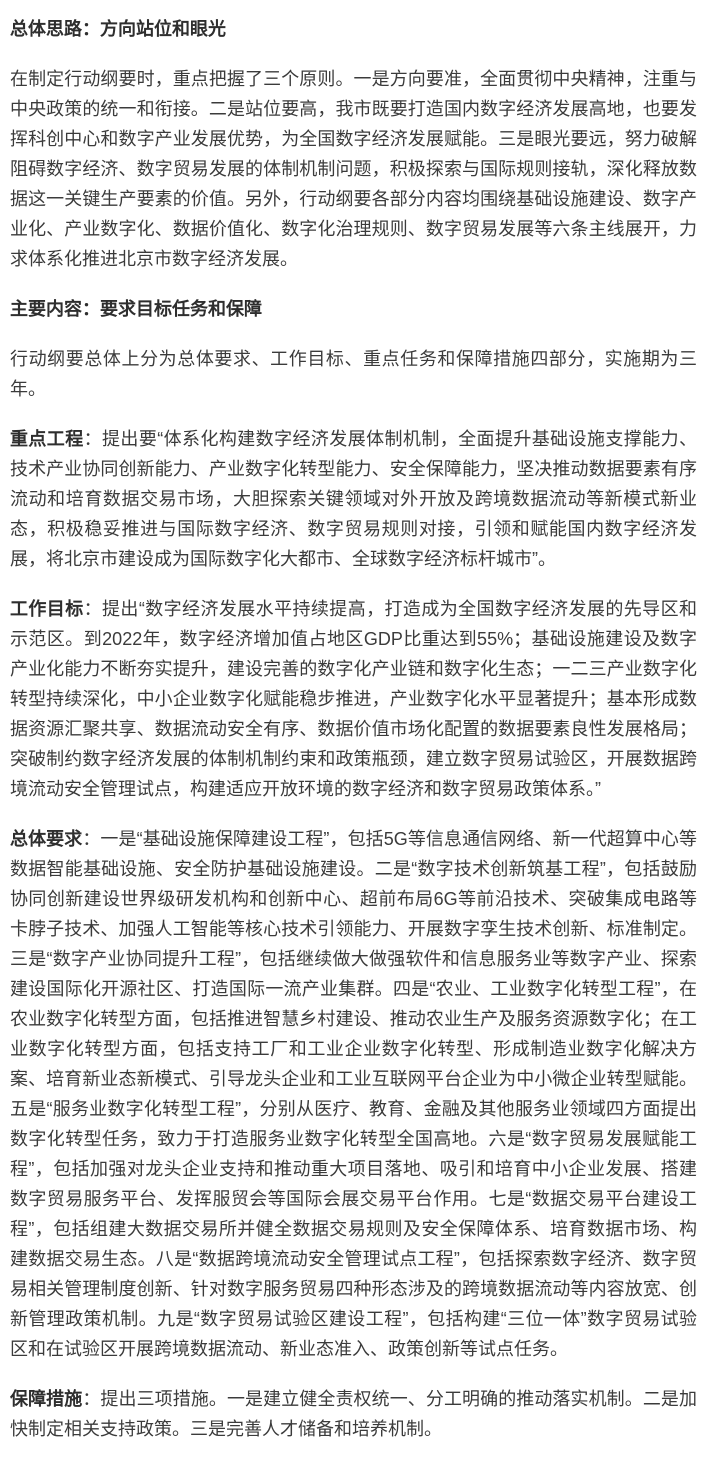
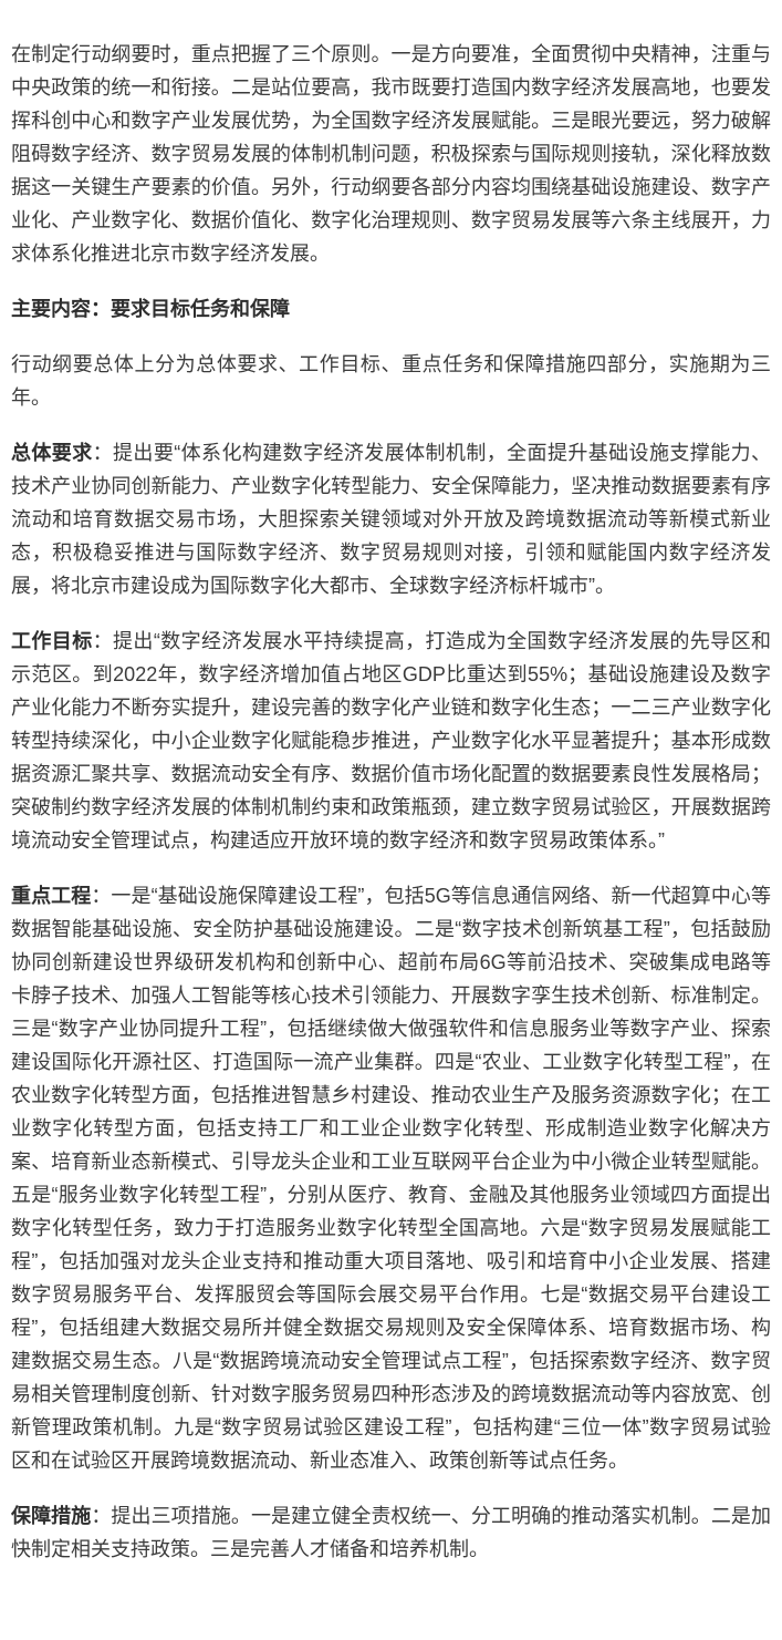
- 总体思路：方向站位和眼光
  在制定行动纲要时，重点把握了三个原则。一是方向要准，全面贯彻中央精神，注重与中央政策的统一和衔接。二是站位要高，我市既要打造国内数字经济发展高地，也要发挥科创中心和数字产业发展优势，为全国数字经济发展赋能。三是眼光要远，努力破解阻碍数字经济、数字贸易发展的体制机制问题，积极探索与国际规则接轨，深化释放数据这一关键生产要素的价值。另外，行动纲要各部分内容均围绕基础设施建设、数字产业化、产业数字化、数据价值化、数字化治理规则、数字贸易发展等六条主线展开，力求体系化推进北京市数字经济发展。
  主要内容：要求目标任务和保障
  行动纲要总体上分为总体要求、工作目标、重点任务和保障措施四部分，实施期为三年。
- 重点工程：提出要“体系化构建数字经济发展体制机制，全面提升基础设施支撑能力、技术产业协同创新能力、产业数字化转型能力、安全保障能力，坚决推动数据要素有序流动和培育数据交易市场，大胆探索关键领域对外开放及跨境数据流动等新模式新业态，积极稳妥推进与国际数字经济、数字贸易规则对接，引领和赋能国内数字经济发展，将北京市建设成为国际数字化大都市、全球数字经济标杆城市”。
+ 总体要求：提出要“体系化构建数字经济发展体制机制，全面提升基础设施支撑能力、技术产业协同创新能力、产业数字化转型能力、安全保障能力，坚决推动数据要素有序流动和培育数据交易市场，大胆探索关键领域对外开放及跨境数据流动等新模式新业态，积极稳妥推进与国际数字经济、数字贸易规则对接，引领和赋能国内数字经济发展，将北京市建设成为国际数字化大都市、全球数字经济标杆城市”。
  工作目标：提出“数字经济发展水平持续提高，打造成为全国数字经济发展的先导区和示范区。到2022年，数字经济增加值占地区GDP比重达到55%；基础设施建设及数字产业化能力不断夯实提升，建设完善的数字化产业链和数字化生态；一二三产业数字化转型持续深化，中小企业数字化赋能稳步推进，产业数字化水平显著提升；基本形成数据资源汇聚共享、数据流动安全有序、数据价值市场化配置的数据要素良性发展格局；突破制约数字经济发展的体制机制约束和政策瓶颈，建立数字贸易试验区，开展数据跨境流动安全管理试点，构建适应开放环境的数字经济和数字贸易政策体系。”
- 总体要求：一是“基础设施保障建设工程”，包括5G等信息通信网络、新一代超算中心等数据智能基础设施、安全防护基础设施建设。二是“数字技术创新筑基工程”，包括鼓励协同创新建设世界级研发机构和创新中心、超前布局6G等前沿技术、突破集成电路等卡脖子技术、加强人工智能等核心技术引领能力、开展数字孪生技术创新、标准制定。三是“数字产业协同提升工程”，包括继续做大做强软件和信息服务业等数字产业、探索建设国际化开源社区、打造国际一流产业集群。四是“农业、工业数字化转型工程”，在农业数字化转型方面，包括推进智慧乡村建设、推动农业生产及服务资源数字化；在工业数字化转型方面，包括支持工厂和工业企业数字化转型、形成制造业数字化解决方案、培育新业态新模式、引导龙头企业和工业互联网平台企业为中小微企业转型赋能。五是“服务业数字化转型工程”，分别从医疗、教育、金融及其他服务业领域四方面提出数字化转型任务，致力于打造服务业数字化转型全国高地。六是“数字贸易发展赋能工程”，包括加强对龙头企业支持和推动重大项目落地、吸引和培育中小企业发展、搭建数字贸易服务平台、发挥服贸会等国际会展交易平台作用。七是“数据交易平台建设工程”，包括组建大数据交易所并健全数据交易规则及安全保障体系、培育数据市场、构建数据交易生态。八是“数据跨境流动安全管理试点工程”，包括探索数字经济、数字贸易相关管理制度创新、针对数字服务贸易四种形态涉及的跨境数据流动等内容放宽、创新管理政策机制。九是“数字贸易试验区建设工程”，包括构建“三位一体”数字贸易试验区和在试验区开展跨境数据流动、新业态准入、政策创新等试点任务。
+ 重点工程：一是“基础设施保障建设工程”，包括5G等信息通信网络、新一代超算中心等数据智能基础设施、安全防护基础设施建设。二是“数字技术创新筑基工程”，包括鼓励协同创新建设世界级研发机构和创新中心、超前布局6G等前沿技术、突破集成电路等卡脖子技术、加强人工智能等核心技术引领能力、开展数字孪生技术创新、标准制定。三是“数字产业协同提升工程”，包括继续做大做强软件和信息服务业等数字产业、探索建设国际化开源社区、打造国际一流产业集群。四是“农业、工业数字化转型工程”，在农业数字化转型方面，包括推进智慧乡村建设、推动农业生产及服务资源数字化；在工业数字化转型方面，包括支持工厂和工业企业数字化转型、形成制造业数字化解决方案、培育新业态新模式、引导龙头企业和工业互联网平台企业为中小微企业转型赋能。五是“服务业数字化转型工程”，分别从医疗、教育、金融及其他服务业领域四方面提出数字化转型任务，致力于打造服务业数字化转型全国高地。六是“数字贸易发展赋能工程”，包括加强对龙头企业支持和推动重大项目落地、吸引和培育中小企业发展、搭建数字贸易服务平台、发挥服贸会等国际会展交易平台作用。七是“数据交易平台建设工程”，包括组建大数据交易所并健全数据交易规则及安全保障体系、培育数据市场、构建数据交易生态。八是“数据跨境流动安全管理试点工程”，包括探索数字经济、数字贸易相关管理制度创新、针对数字服务贸易四种形态涉及的跨境数据流动等内容放宽、创新管理政策机制。九是“数字贸易试验区建设工程”，包括构建“三位一体”数字贸易试验区和在试验区开展跨境数据流动、新业态准入、政策创新等试点任务。
  保障措施：提出三项措施。一是建立健全责权统一、分工明确的推动落实机制。二是加快制定相关支持政策。三是完善人才储备和培养机制。
